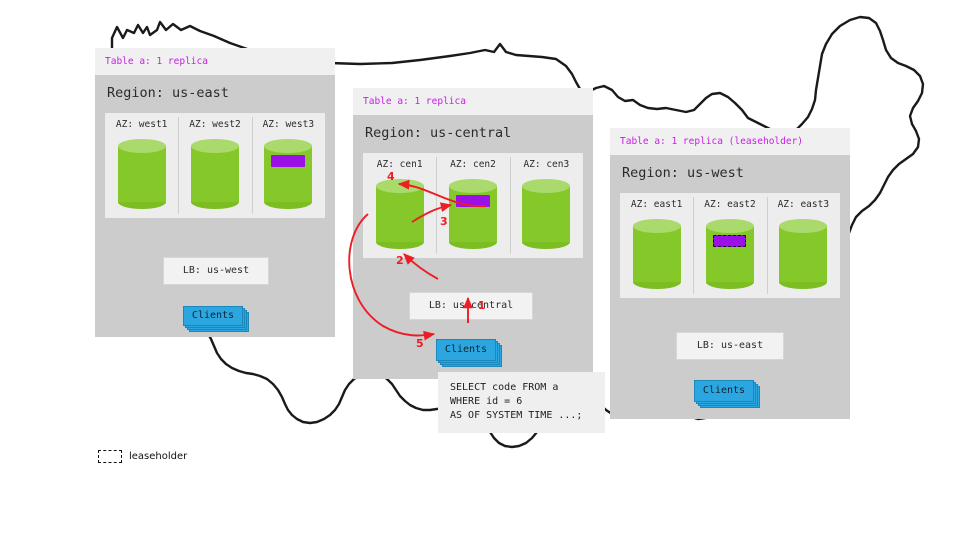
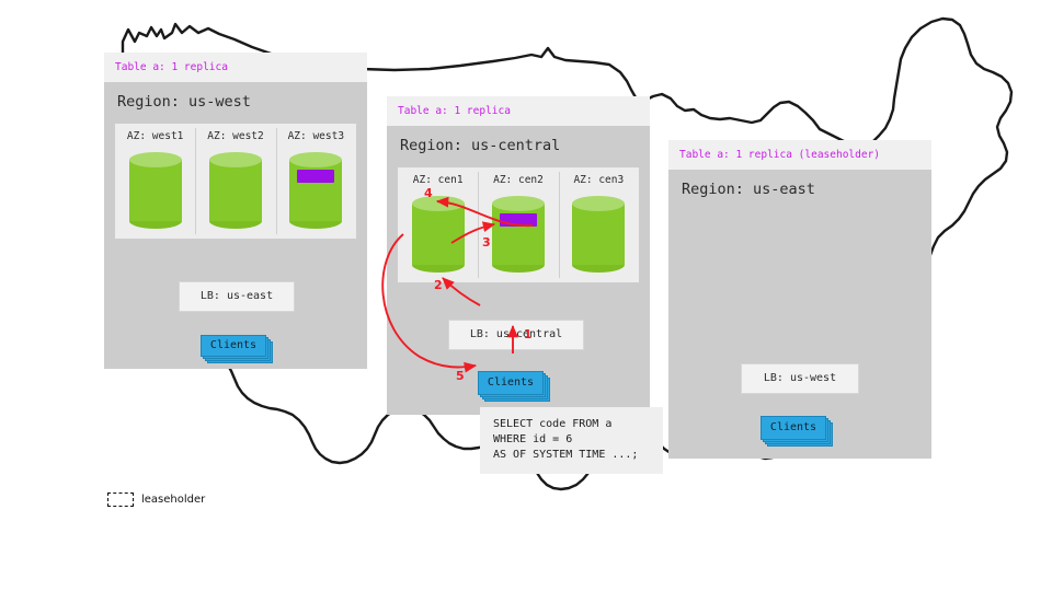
  Table a: 1 replica
- Region: us-east
+ Region: us-west
  AZ: west1
  AZ: west2
  AZ: west3
- LB: us-west
+ LB: us-east
  Clients
  Table a: 1 replica
  Region: us-central
  AZ: cen1
  AZ: cen2
  AZ: cen3
  LB: uscentral
  Clients
  SELECT code FROM a
  WHERE id = 6
  AS OF SYSTEM TIME ...;
  Table a: 1 replica (leaseholder)
- Region: us-west
+ Region: us-east
- AZ: east1
- AZ: east2
- AZ: east3
- LB: us-east
+ LB: us-west
  Clients
  leaseholder
  1
  2
  3
  4
  5
